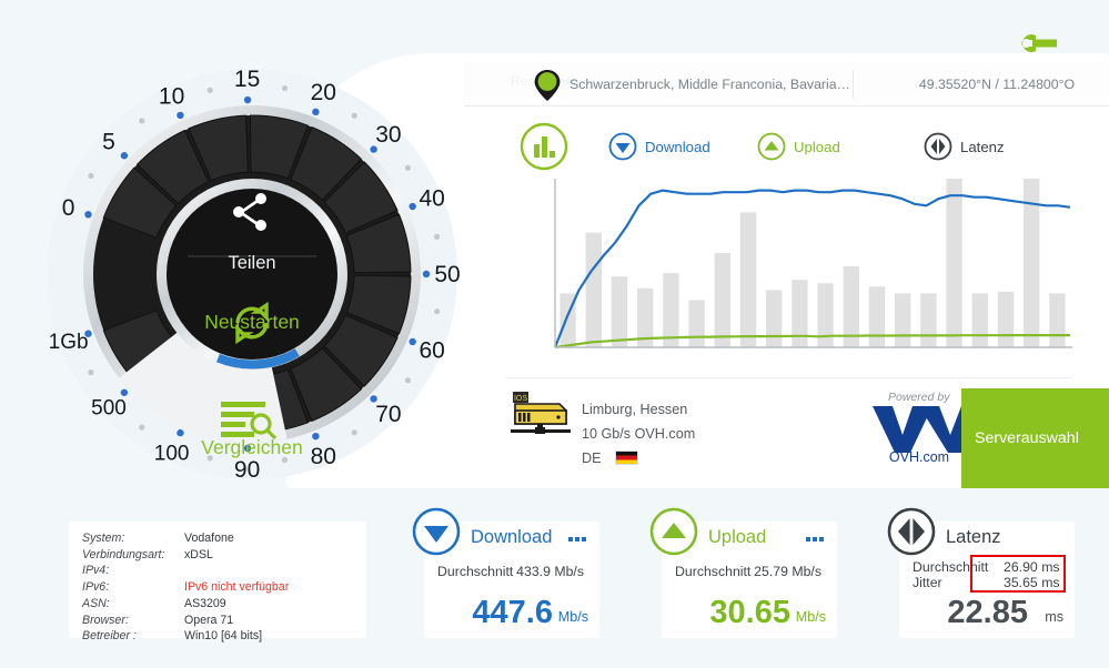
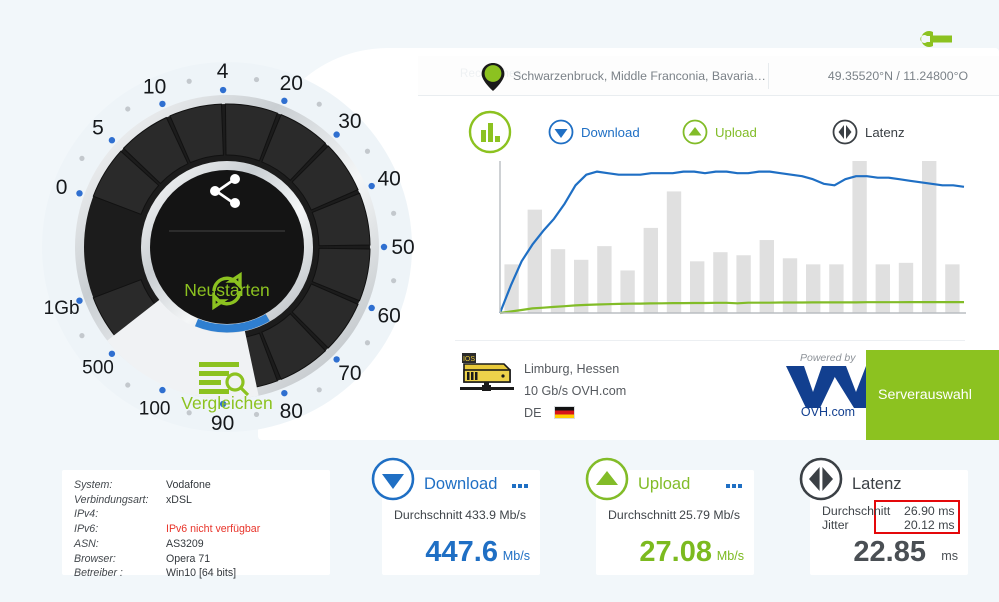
  Schwarzenbruck, Middle Franconia, Bavaria…
  49.35520°N / 11.24800°O
  Download
  Upload
  Latenz
  Limburg, Hessen
  10 Gb/s OVH.com
  DE
  Powered by
  OVH.com
  Serverauswahl
  0
  5
  10
- 15
+ 4
  20
  30
  40
  50
  60
  70
  80
  90
  100
  500
  1Gb
- Teilen
  Neustarten
  Vergleichen
  System:	Vodafone
  Verbindungsart:	xDSL
  IPv4:
  IPv6:	IPv6 nicht verfügbar
  ASN:	AS3209
  Browser:	Opera 71
  Betreiber :	Win10 [64 bits]
  Download
  Durchschnitt
  433.9 Mb/s
  447.6
  Mb/s
  Upload
  Durchschnitt
  25.79 Mb/s
- 30.65
+ 27.08
  Mb/s
  Latenz
  Durchschnitt
  26.90 ms
  Jitter
- 35.65 ms
+ 20.12 ms
  22.85
  ms
